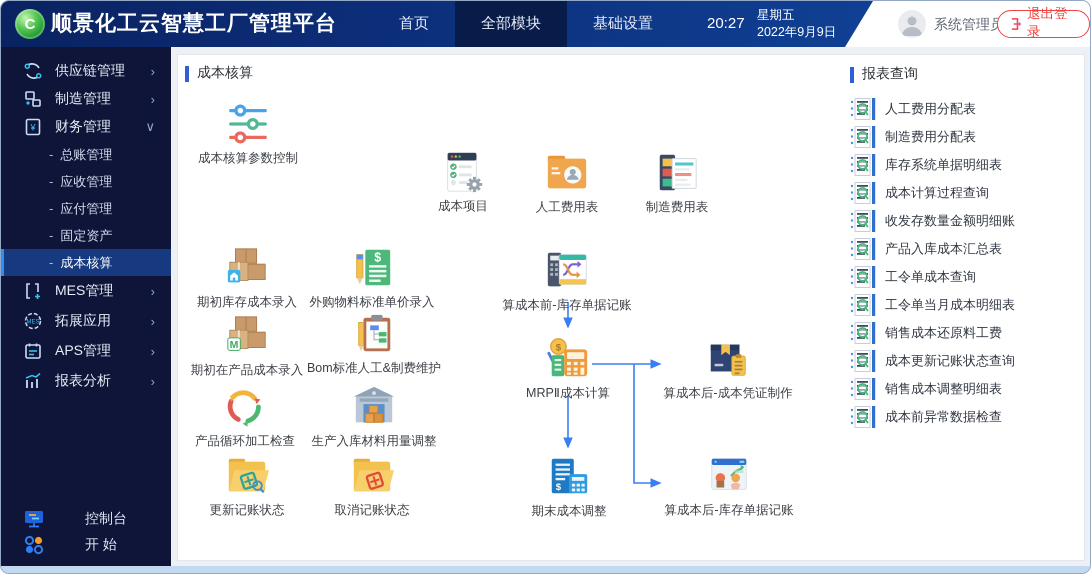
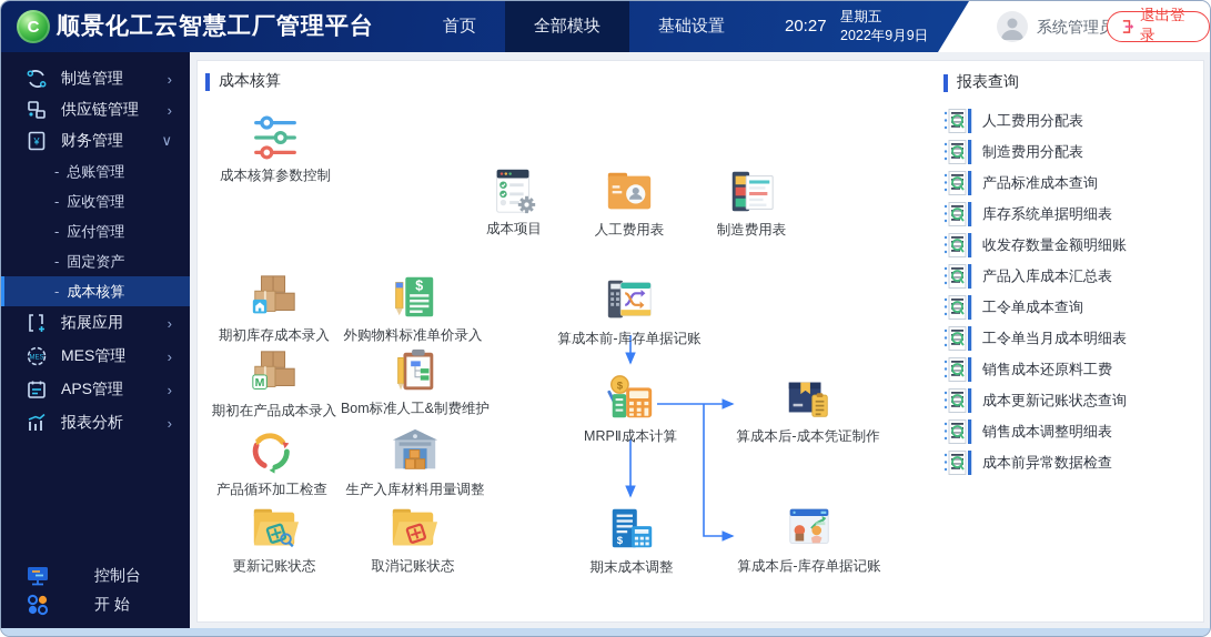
  C
  顺景化工云智慧工厂管理平台
  首页
  全部模块
  基础设置
  20:27
  星期五
  2022年9月9日
  系统管理
  退出登录
- 供应链管理
+ 制造管理
  ›
- 制造管理
+ 供应链管理
  ›
  ¥
  财务管理
  ∨
  -
  总账管理
  -
  应收管理
  -
  应付管理
  -
  固定资产
  -
  成本核算
- MES管理
+ 拓展应用
  ›
- 拓展应用
+ MES管理
  ›
  APS管理
  ›
  报表分析
  ›
  控制台
  开 始
  成本核算
  成本核算参数控制
  成本项目
  人工费用表
  制造费用表
  期初库存成本录入
  $
  外购物料标准单价录入
  算成本前-库存单据记账
  M
  期初在产品成本录入
  Bom标准人工&制费维护
  $
  MRPⅡ成本计算
  算成本后-成本凭证制作
  产品循环加工检查
  生产入库材料用量调整
  更新记账状态
  取消记账状态
  $
  期末成本调整
  算成本后-库存单据记账
  报表查询
  人工费用分配表
  制造费用分配表
+ 产品标准成本查询
  库存系统单据明细表
- 成本计算过程查询
  收发存数量金额明细账
  产品入库成本汇总表
  工令单成本查询
  工令单当月成本明细表
  销售成本还原料工费
  成本更新记账状态查询
  销售成本调整明细表
  成本前异常数据检查
